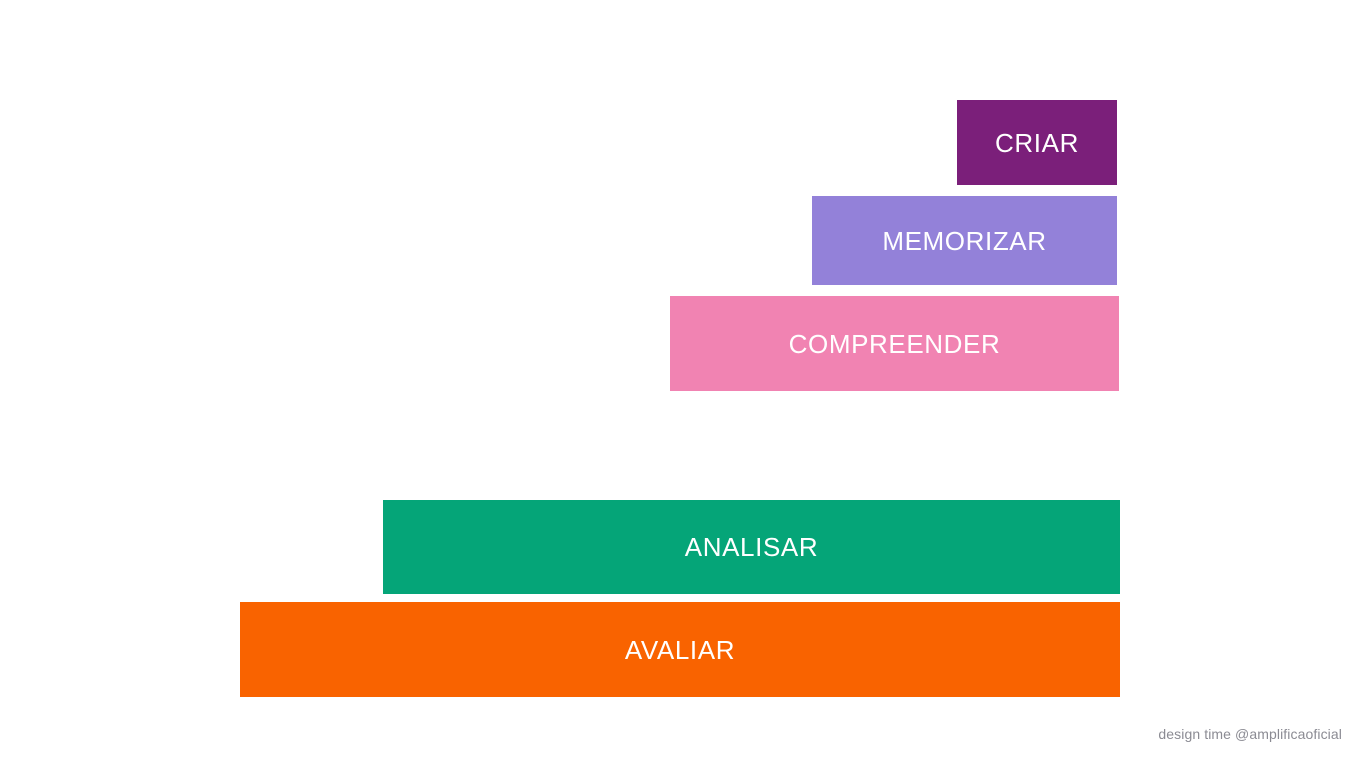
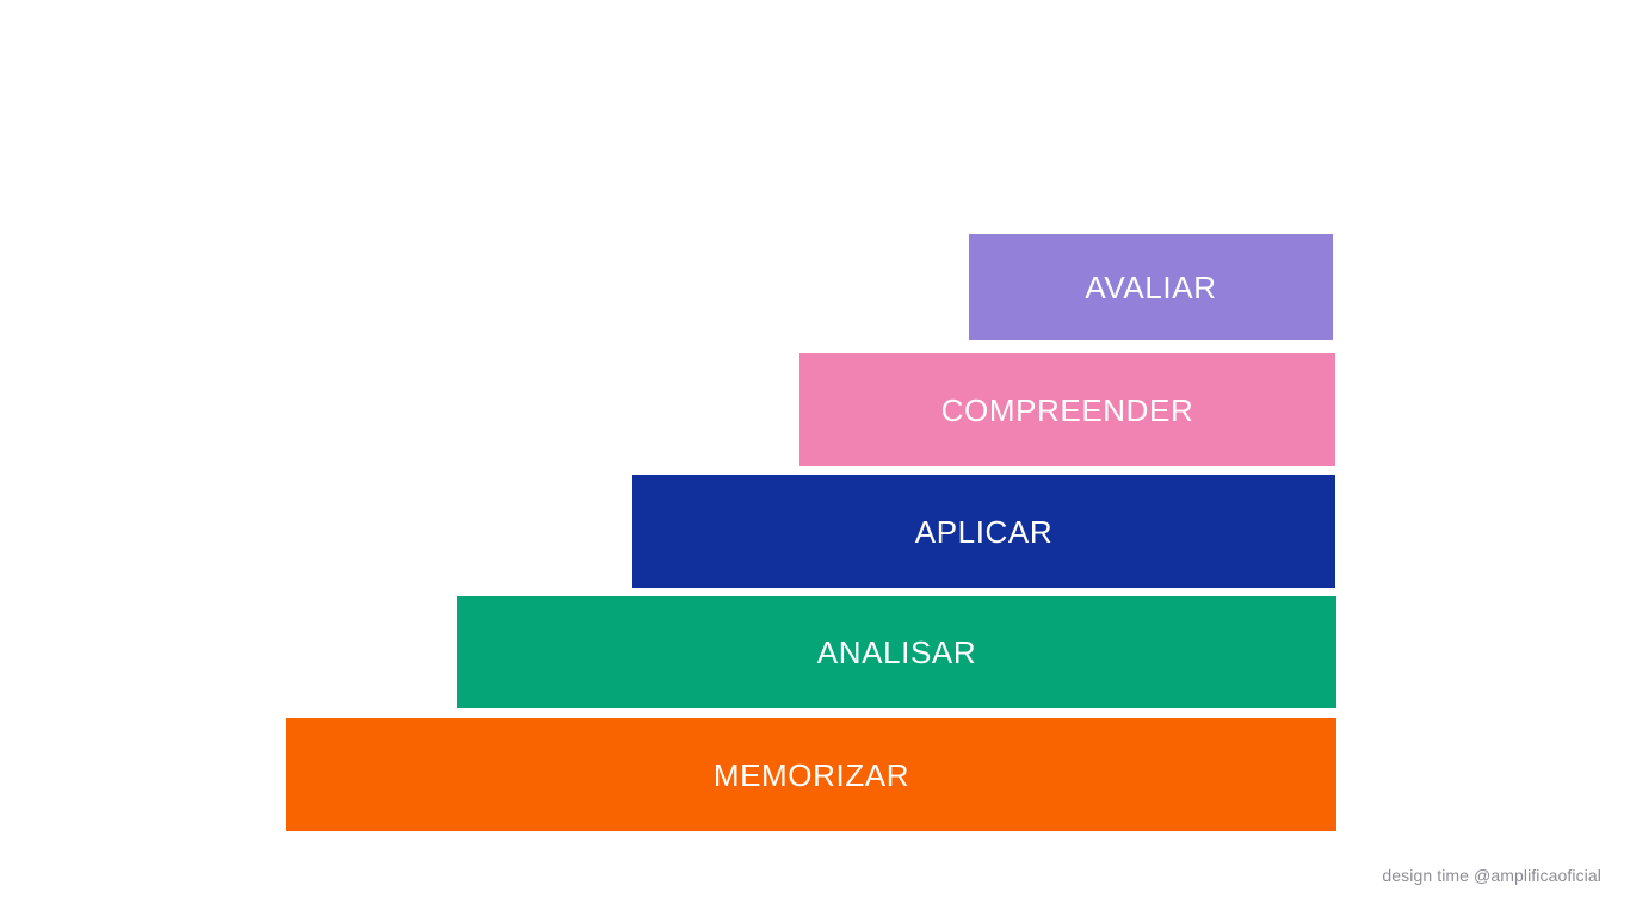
- CRIAR
- MEMORIZAR
+ AVALIAR
  COMPREENDER
+ APLICAR
  ANALISAR
- AVALIAR
+ MEMORIZAR
  design time @amplificaoficial
